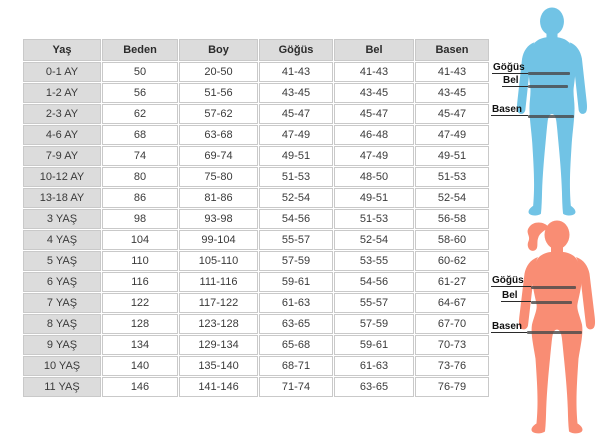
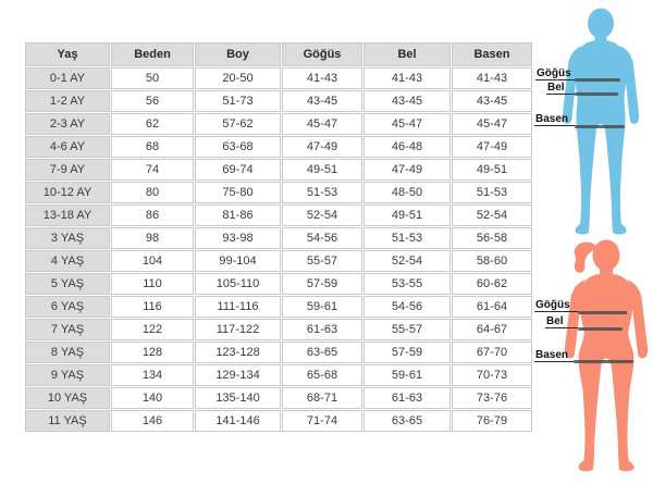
  Yaş	Beden	Boy	Göğüs	Bel	Basen
  0-1 AY	50	20-50	41-43	41-43	41-43
- 1-2 AY	56	51-56	43-45	43-45	43-45
+ 1-2 AY	56	51-73	43-45	43-45	43-45
  2-3 AY	62	57-62	45-47	45-47	45-47
  4-6 AY	68	63-68	47-49	46-48	47-49
  7-9 AY	74	69-74	49-51	47-49	49-51
  10-12 AY	80	75-80	51-53	48-50	51-53
  13-18 AY	86	81-86	52-54	49-51	52-54
  3 YAŞ	98	93-98	54-56	51-53	56-58
  4 YAŞ	104	99-104	55-57	52-54	58-60
  5 YAŞ	110	105-110	57-59	53-55	60-62
- 6 YAŞ	116	111-116	59-61	54-56	61-27
+ 6 YAŞ	116	111-116	59-61	54-56	61-64
  7 YAŞ	122	117-122	61-63	55-57	64-67
  8 YAŞ	128	123-128	63-65	57-59	67-70
  9 YAŞ	134	129-134	65-68	59-61	70-73
  10 YAŞ	140	135-140	68-71	61-63	73-76
  11 YAŞ	146	141-146	71-74	63-65	76-79
  Göğüs
  Bel
  Basen
  Göğüs
  Bel
  Basen
